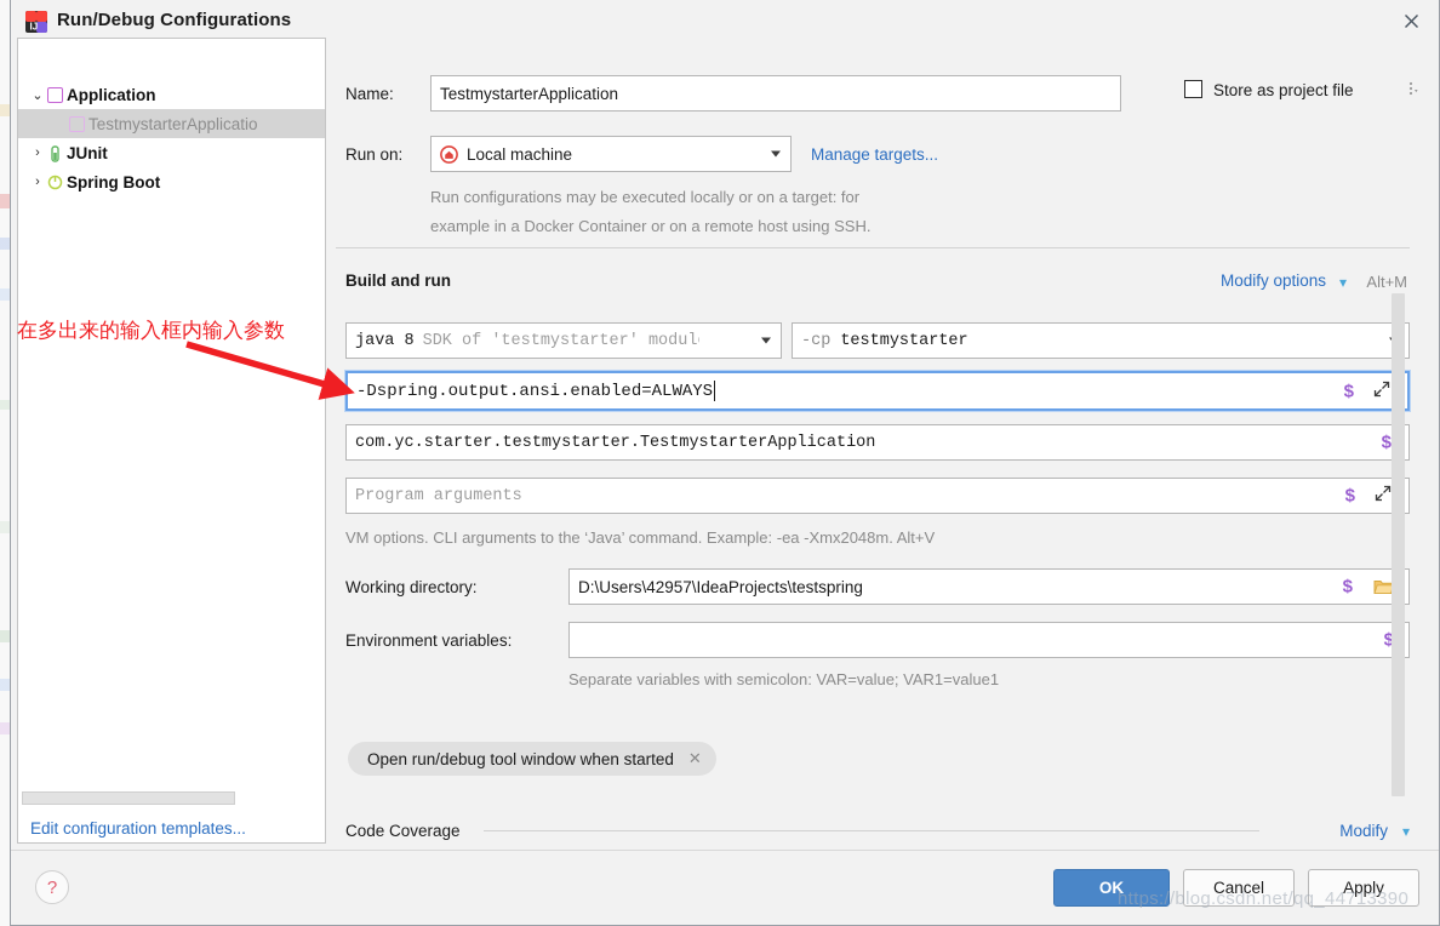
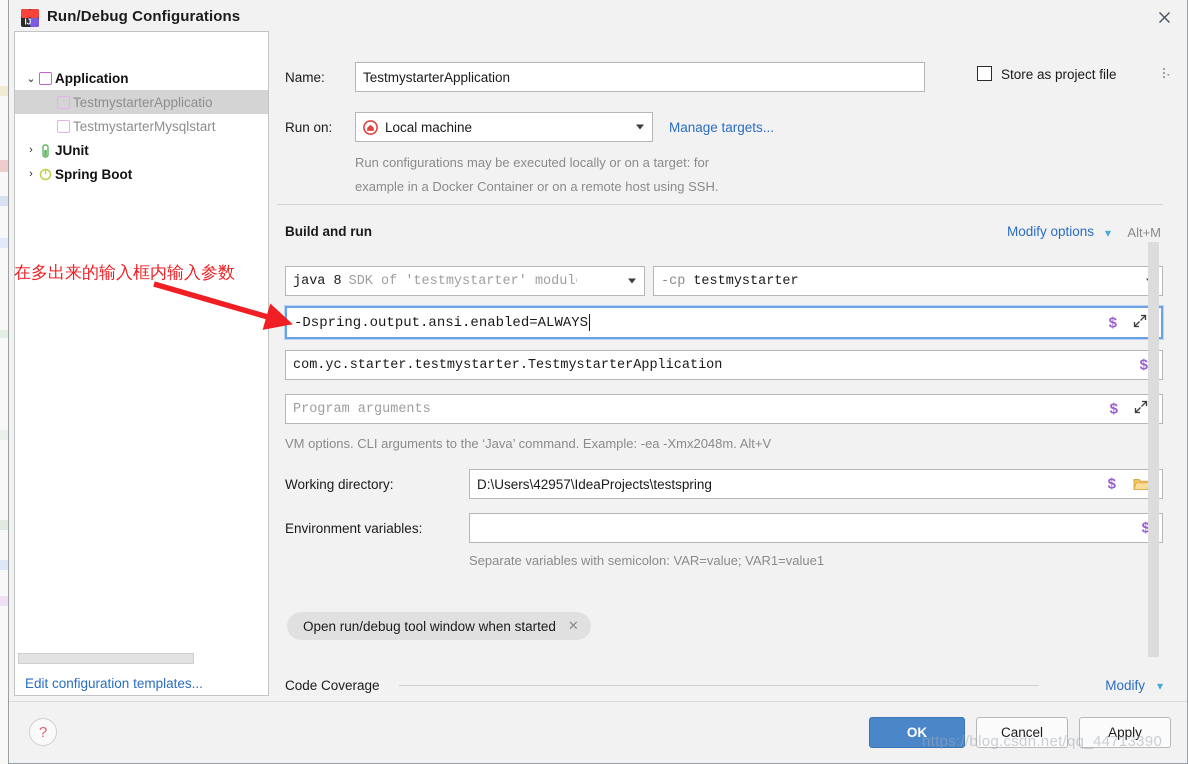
  IJ
  Run/Debug Configurations
  ⌄
  Application
  TestmystarterApplicatio
+ TestmystarterMysqlstart
  ›
  JUnit
  ›
  Spring Boot
  Edit configuration templates...
  Name:
  TestmystarterApplication
  Store as project file
  Run on:
  Local machine
  Manage targets...
  Run configurations may be executed locally or on a target: for
  example in a Docker Container or on a remote host using SSH.
  Build and run
  Modify options
  ▾
  Alt+M
  java 8
  SDK of 'testmystarter' modul
  -cp
  testmystarter
  -Dspring.output.ansi.enabled=ALWAYS
  $
  com.yc.starter.testmystarter.TestmystarterApplication
  $
  Program arguments
  $
  VM options. CLI arguments to the ‘Java’ command. Example: -ea -Xmx2048m. Alt+V
  Working directory:
  D:\Users\42957\IdeaProjects\testspring
  $
  Environment variables:
  $
  Separate variables with semicolon: VAR=value; VAR1=value1
  Open run/debug tool window when started
  ✕
  Code Coverage
  Modify
  ▾
  ?
  OK
  Cancel
  Apply
  在多出来的输入框内输入参数
  https://blog.csdn.net/qq_44713390
